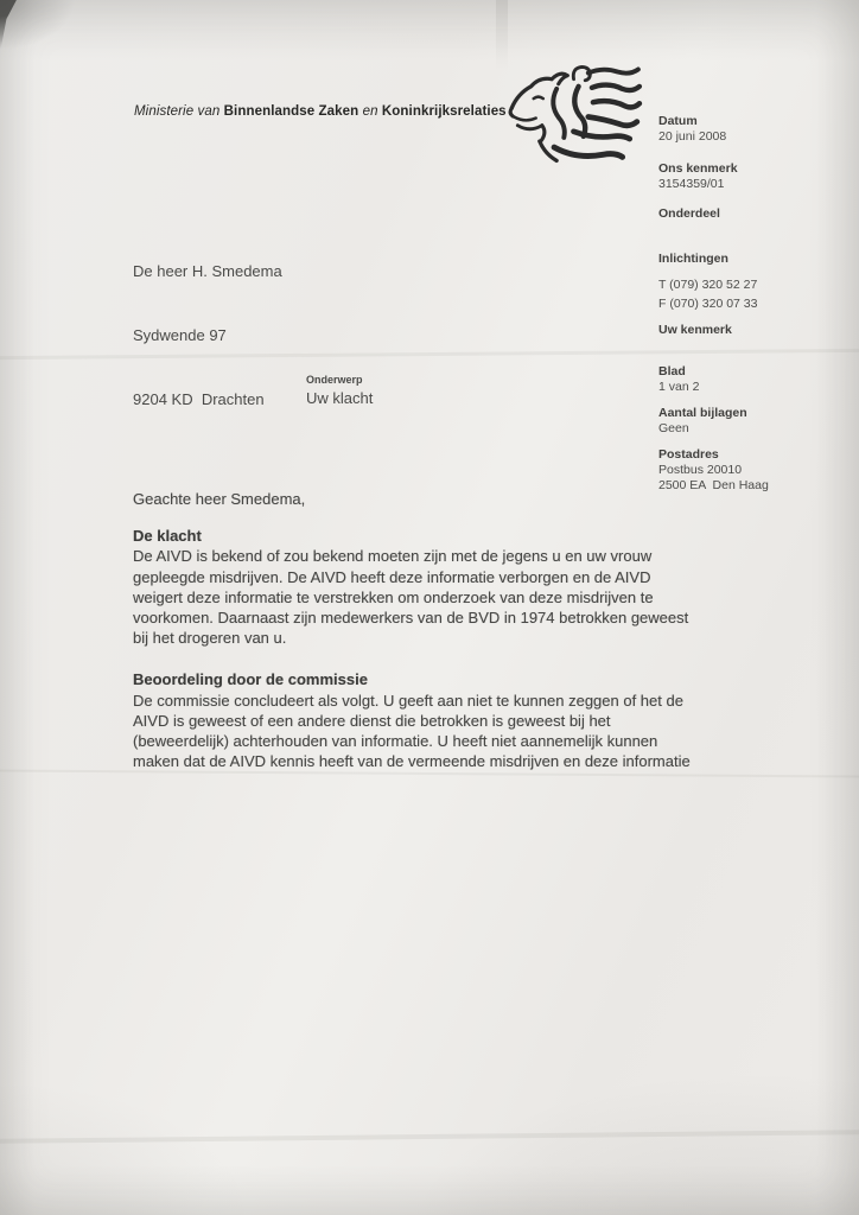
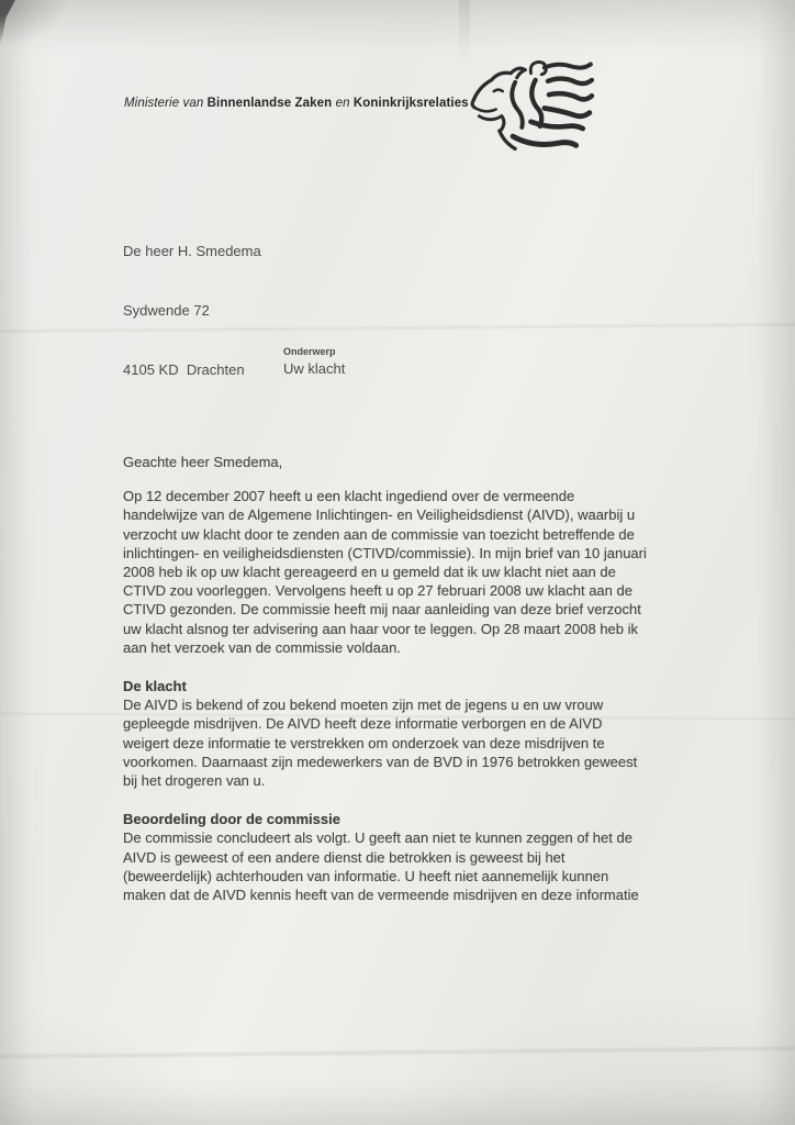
  Ministerie van Binnenlandse Zaken en Koninkrijksrelaties
- Datum
- 20 juni 2008
- Ons kenmerk
- 3154359/01
- Onderdeel
- Inlichtingen
- T (079) 320 52 27
- F (070) 320 07 33
- Uw kenmerk
- Blad
- 1 van 2
- Aantal bijlagen
- Geen
- Postadres
- Postbus 20010
- 2500 EA Den Haag
  De heer H. Smedema
- Sydwende 97
+ Sydwende 72
- 9204 KD Drachten
+ 4105 KD Drachten
  Onderwerp
  Uw klacht
  Geachte heer Smedema,
+ Op 12 december 2007 heeft u een klacht ingediend over de vermeende handelwijze van de Algemene Inlichtingen- en Veiligheidsdienst (AIVD), waarbij u verzocht uw klacht door te zenden aan de commissie van toezicht betreffende de inlichtingen- en veiligheidsdiensten (CTIVD/commissie). In mijn brief van 10 januari 2008 heb ik op uw klacht gereageerd en u gemeld dat ik uw klacht niet aan de CTIVD zou voorleggen. Vervolgens heeft u op 27 februari 2008 uw klacht aan de CTIVD gezonden. De commissie heeft mij naar aanleiding van deze brief verzocht uw klacht alsnog ter advisering aan haar voor te leggen. Op 28 maart 2008 heb ik aan het verzoek van de commissie voldaan.
  De klacht
- De AIVD is bekend of zou bekend moeten zijn met de jegens u en uw vrouw gepleegde misdrijven. De AIVD heeft deze informatie verborgen en de AIVD weigert deze informatie te verstrekken om onderzoek van deze misdrijven te voorkomen. Daarnaast zijn medewerkers van de BVD in 1974 betrokken geweest bij het drogeren van u.
+ De AIVD is bekend of zou bekend moeten zijn met de jegens u en uw vrouw gepleegde misdrijven. De AIVD heeft deze informatie verborgen en de AIVD weigert deze informatie te verstrekken om onderzoek van deze misdrijven te voorkomen. Daarnaast zijn medewerkers van de BVD in 1976 betrokken geweest bij het drogeren van u.
  Beoordeling door de commissie
  De commissie concludeert als volgt. U geeft aan niet te kunnen zeggen of het de AIVD is geweest of een andere dienst die betrokken is geweest bij het (beweerdelijk) achterhouden van informatie. U heeft niet aannemelijk kunnen maken dat de AIVD kennis heeft van de vermeende misdrijven en deze informatie
